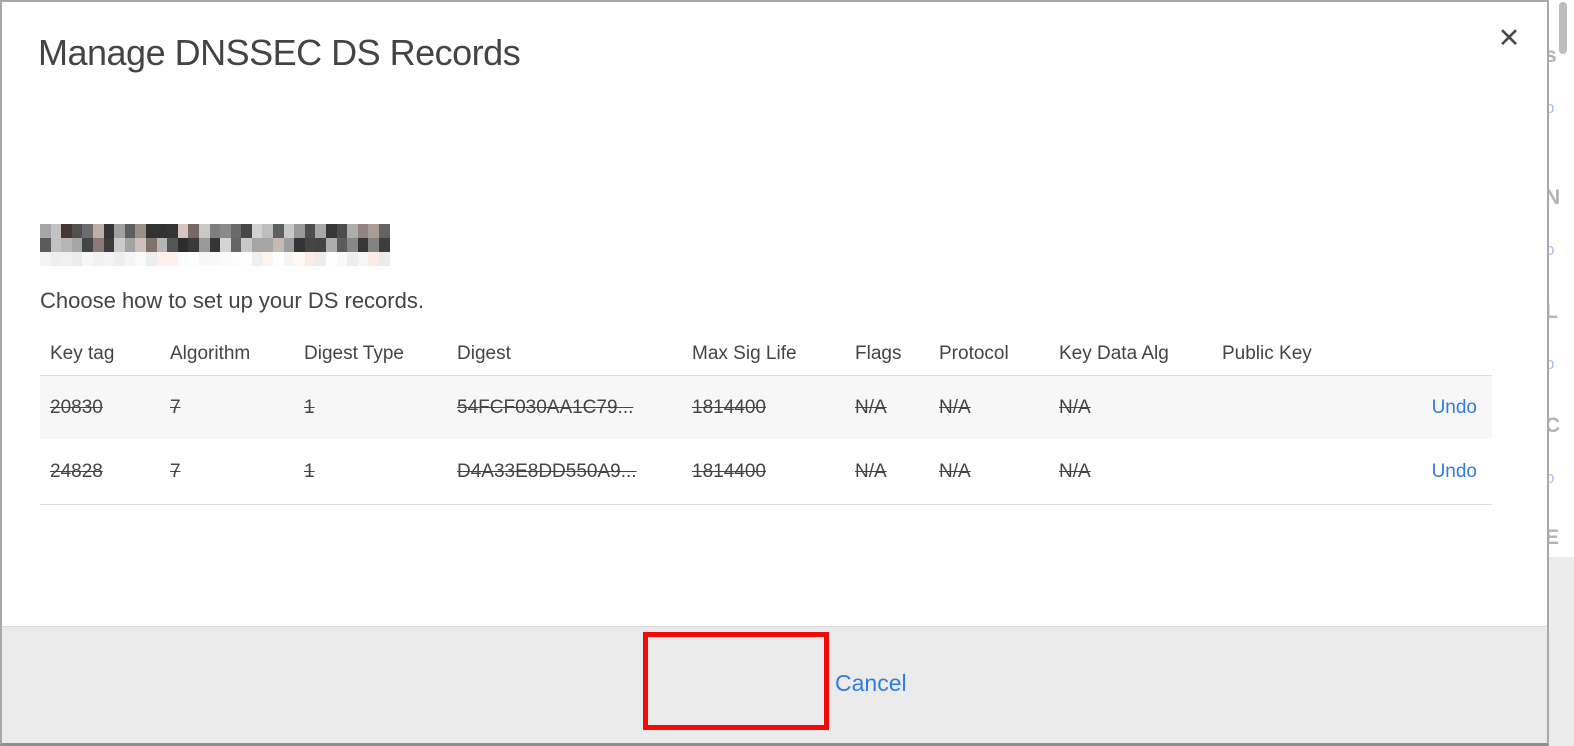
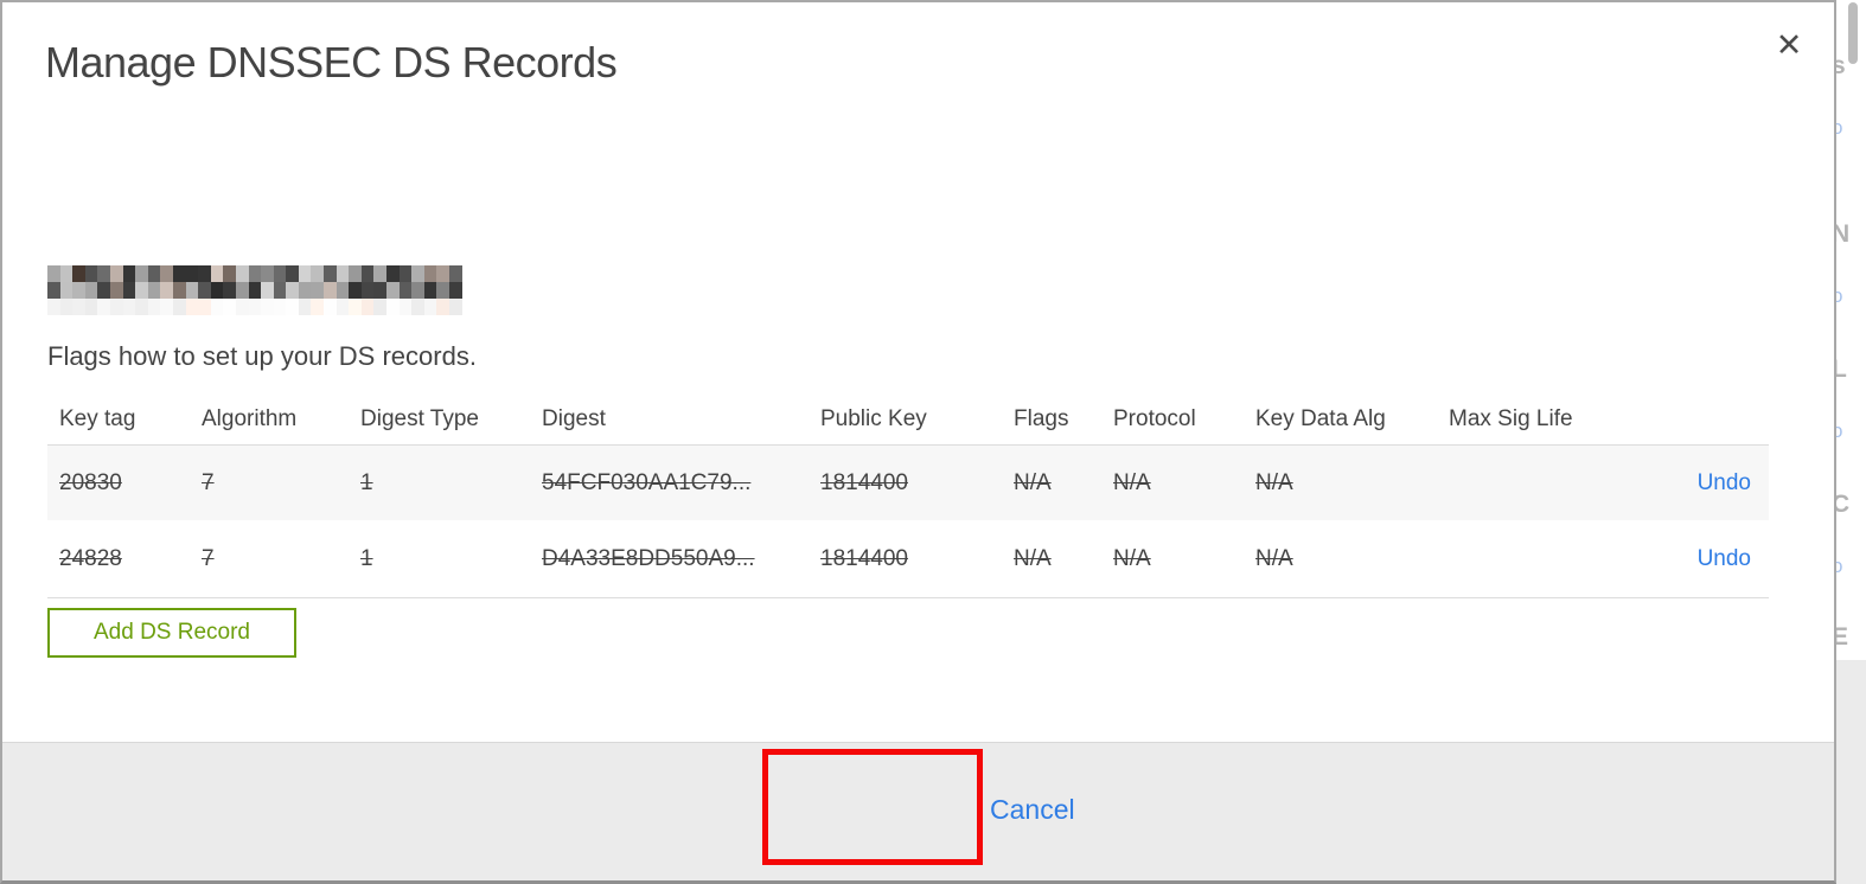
  s
  o
  N
  o
  L
  o
  C
  o
  E
  Manage DNSSEC DS Records
  ✕
- Choose how to set up your DS records.
+ Flags how to set up your DS records.
  Key tag
  Algorithm
  Digest Type
  Digest
- Max Sig Life
+ Public Key
  Flags
  Protocol
  Key Data Alg
- Public Key
+ Max Sig Life
  20830
  7
  1
  54FCF030AA1C79...
  1814400
  N/A
  N/A
  N/A
  Undo
  24828
  7
  1
  D4A33E8DD550A9...
  1814400
  N/A
  N/A
  N/A
  Undo
+ Add DS Record
  Cancel
